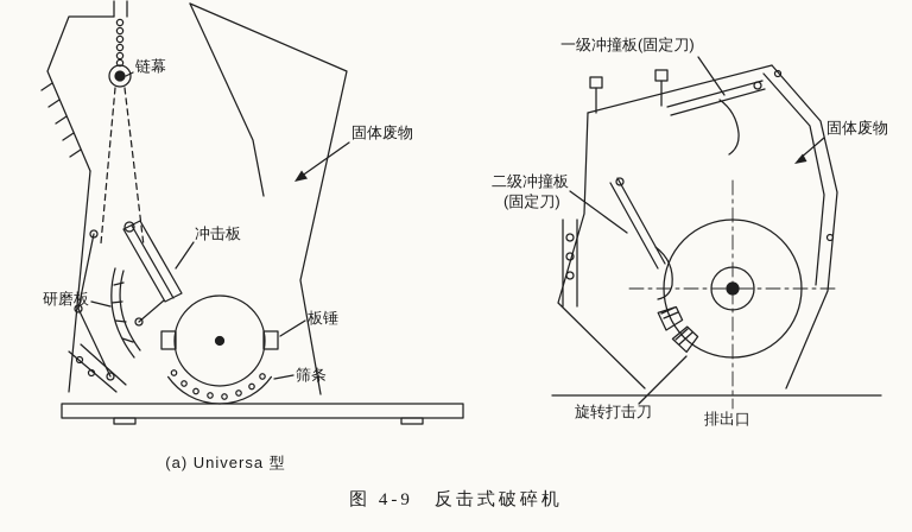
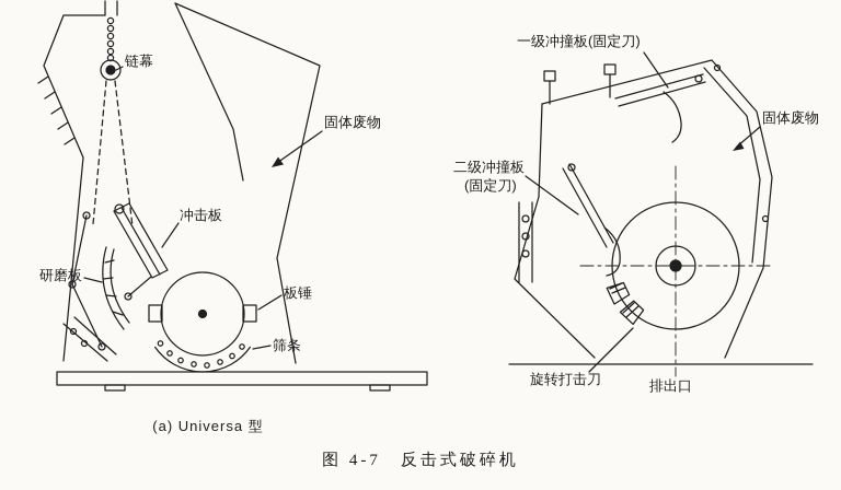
  链幕
  固体废物
  冲击板
  研磨板
  板锤
  筛条
  一级冲撞板(固定刀)
  固体废物
  二级冲撞板
  (固定刀)
  旋转打击刀
  排出口
  (a) Universa 型
- 图 4-9 反击式破碎机
+ 图 4-7 反击式破碎机
